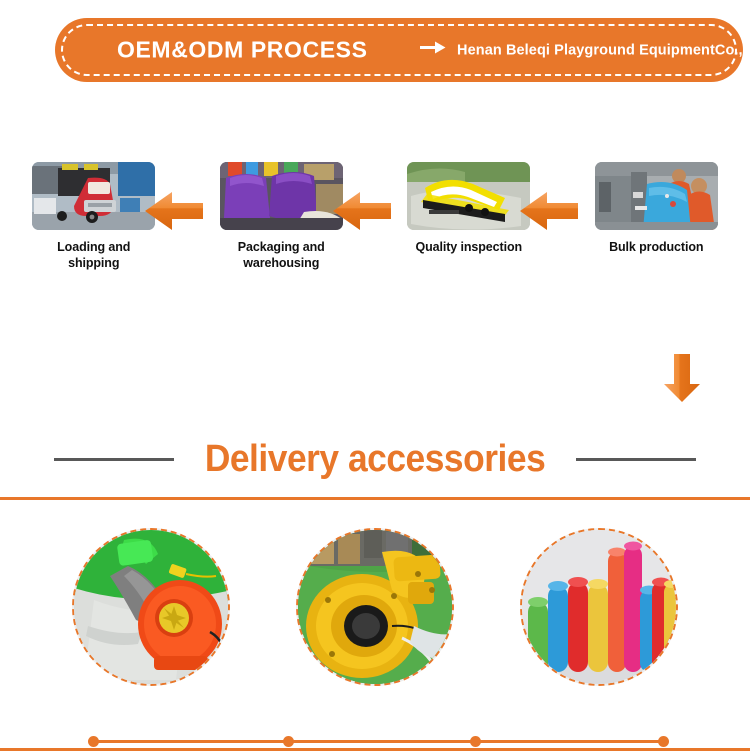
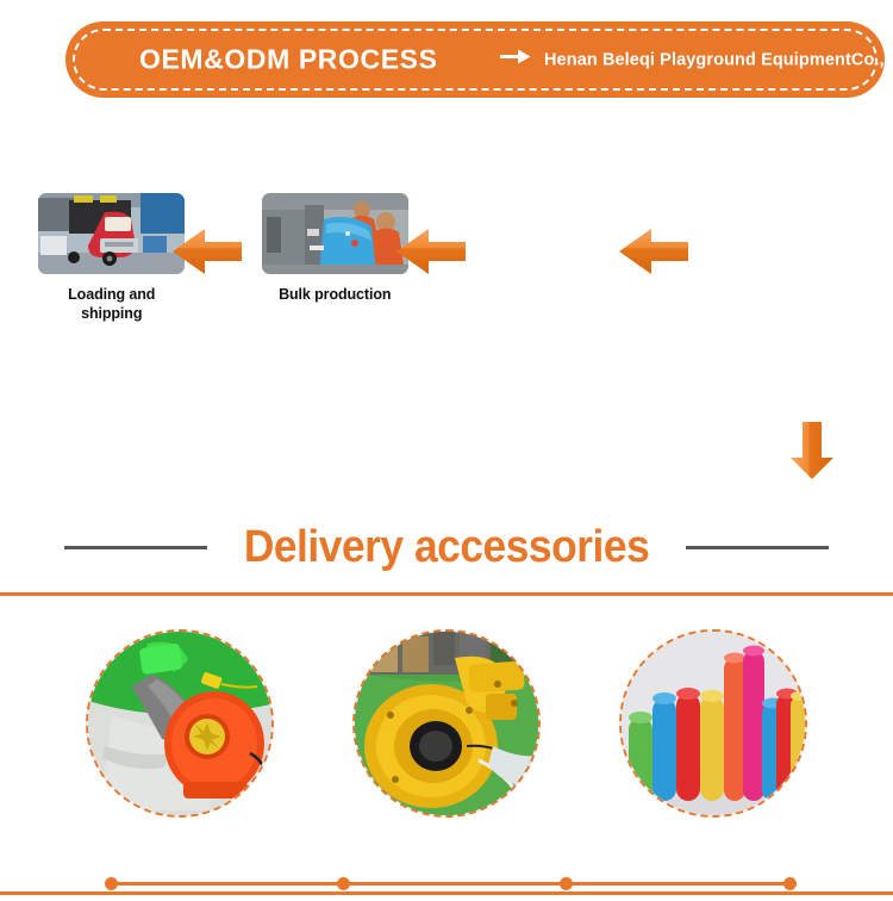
  OEM&ODM PROCESS
  Henan Beleqi Playground EquipmentCo.,
  Loading and
  shipping
- Packaging and
- warehousing
- Quality inspection
  Bulk production
  Delivery accessories
